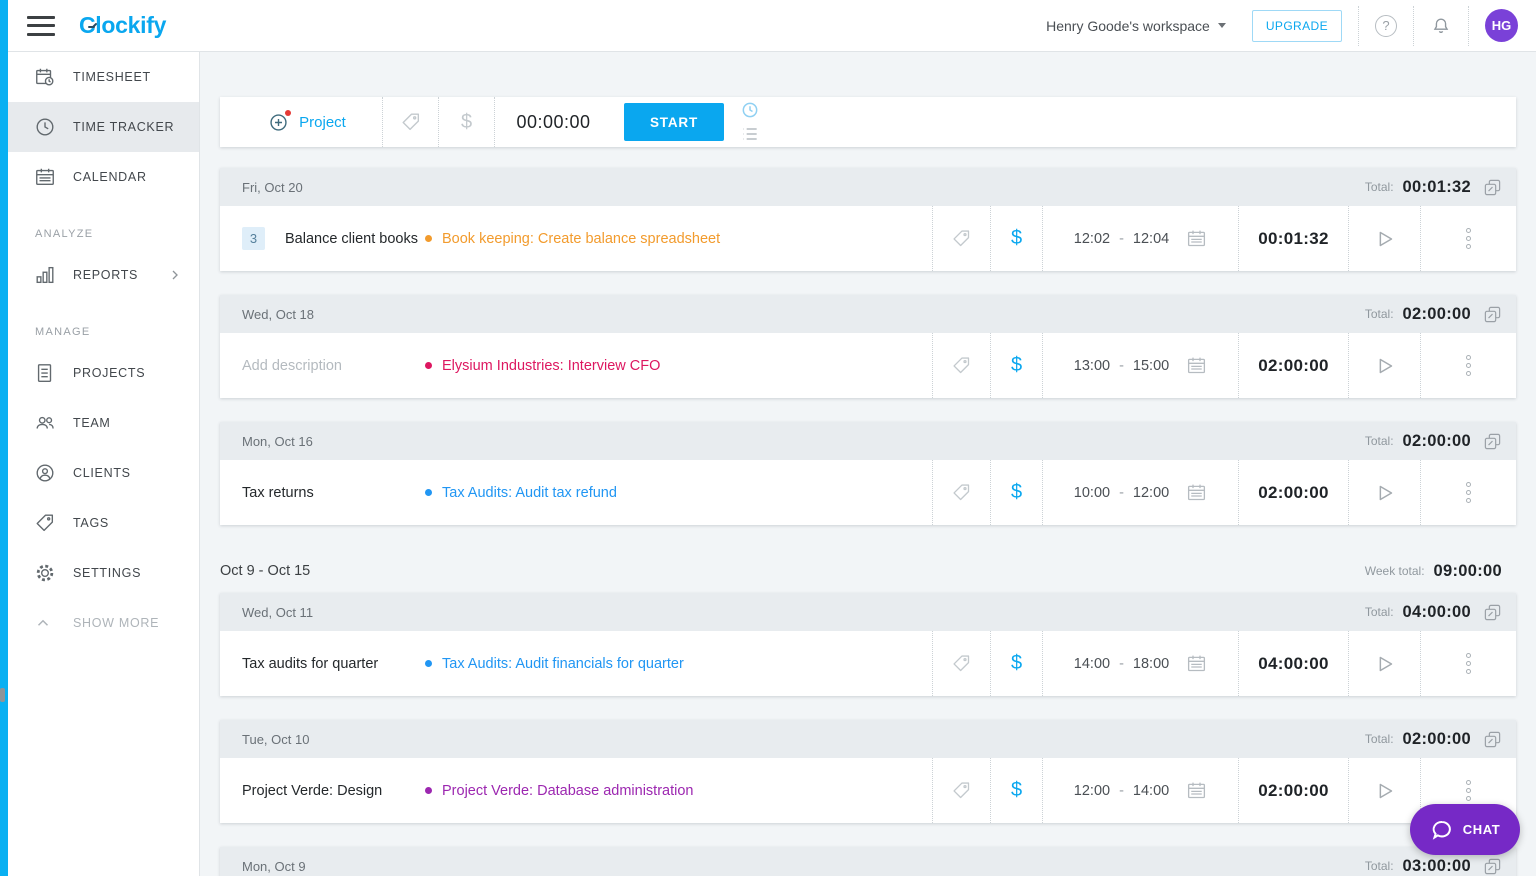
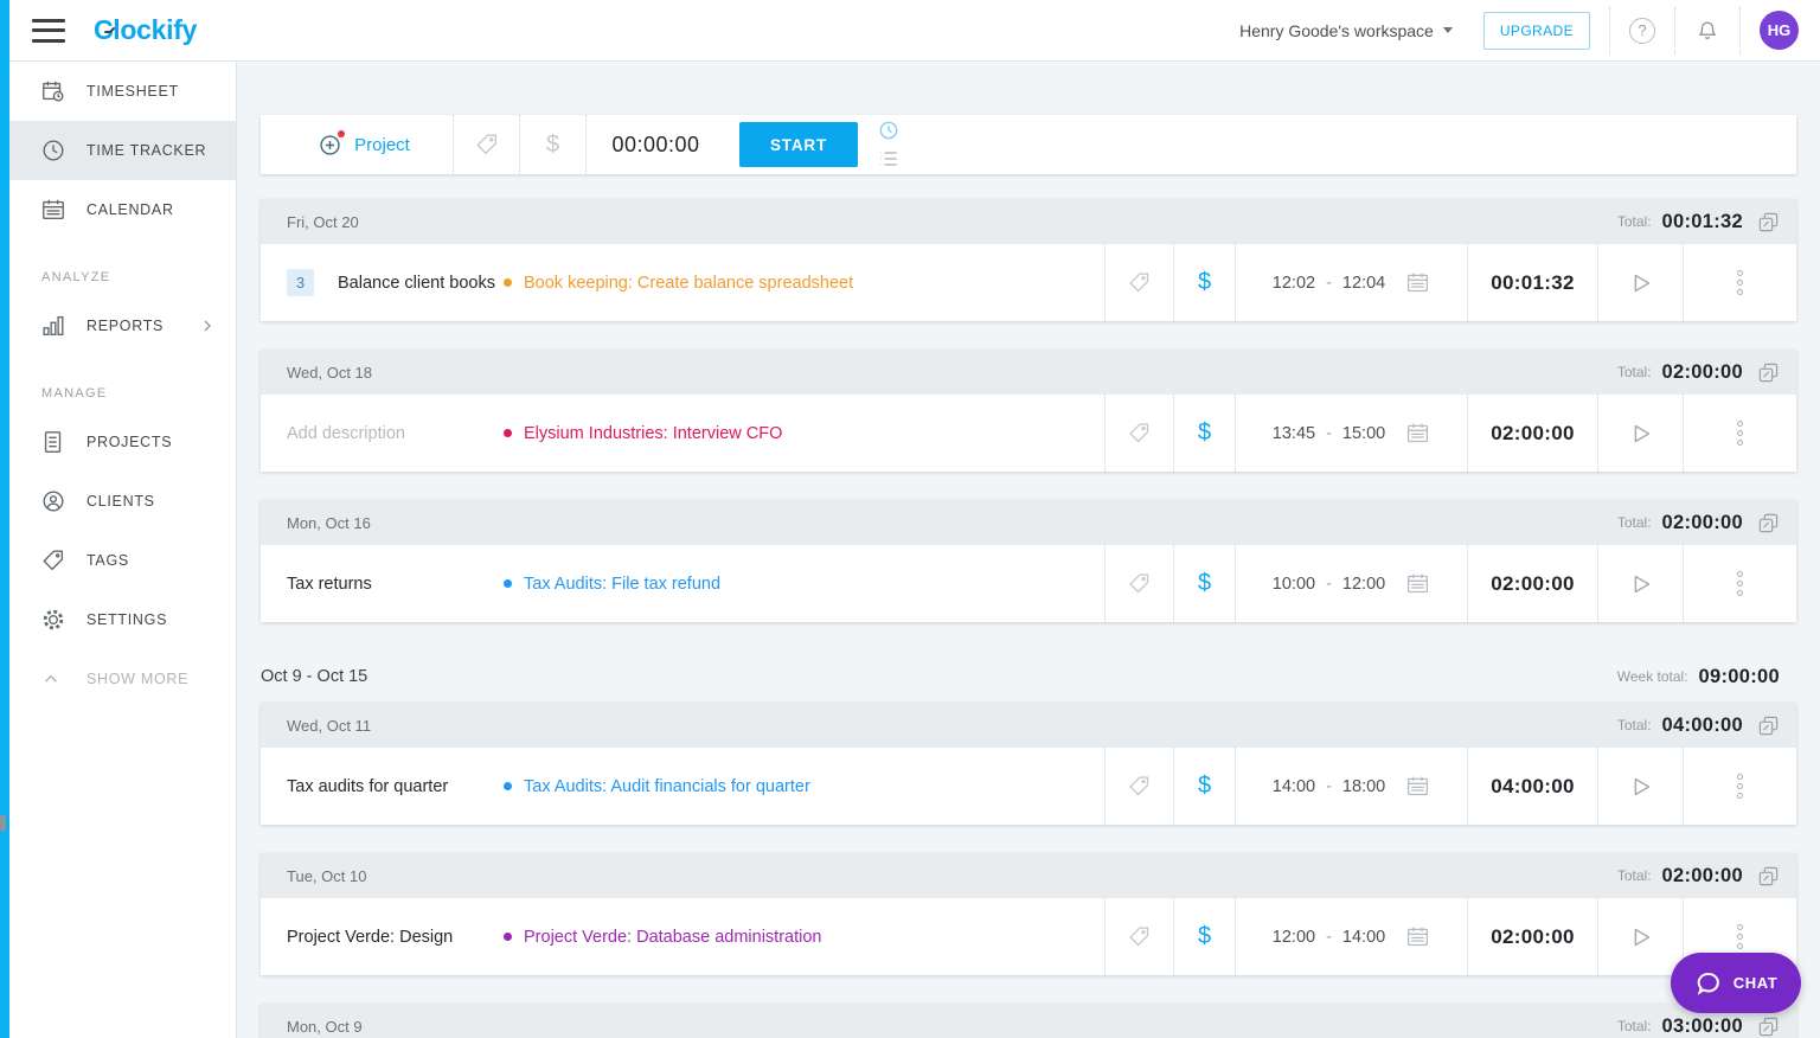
  Clockify
  Henry Goode's workspace
  UPGRADE
  ?
  HG
  TIMESHEET
  TIME TRACKER
  CALENDAR
  ANALYZE
  REPORTS
  MANAGE
  PROJECTS
- TEAM
  CLIENTS
  TAGS
  SETTINGS
  SHOW MORE
  Project
  $
  00:00:00
  START
  Fri, Oct 20
  Total:
  00:01:32
  3
  Balance client books
  Book keeping: Create balance spreadsheet
  $
  12:02
  -
  12:04
  00:01:32
  Wed, Oct 18
  Total:
  02:00:00
  Add description
  Elysium Industries: Interview CFO
  $
- 13:00
+ 13:45
  -
  15:00
  02:00:00
  Mon, Oct 16
  Total:
  02:00:00
  Tax returns
- Tax Audits: Audit tax refund
+ Tax Audits: File tax refund
  $
  10:00
  -
  12:00
  02:00:00
  Oct 9 - Oct 15
  Week total:
  09:00:00
  Wed, Oct 11
  Total:
  04:00:00
  Tax audits for quarter
  Tax Audits: Audit financials for quarter
  $
  14:00
  -
  18:00
  04:00:00
  Tue, Oct 10
  Total:
  02:00:00
  Project Verde: Design
  Project Verde: Database administration
  $
  12:00
  -
  14:00
  02:00:00
  Mon, Oct 9
  Total:
  03:00:00
  CHAT
